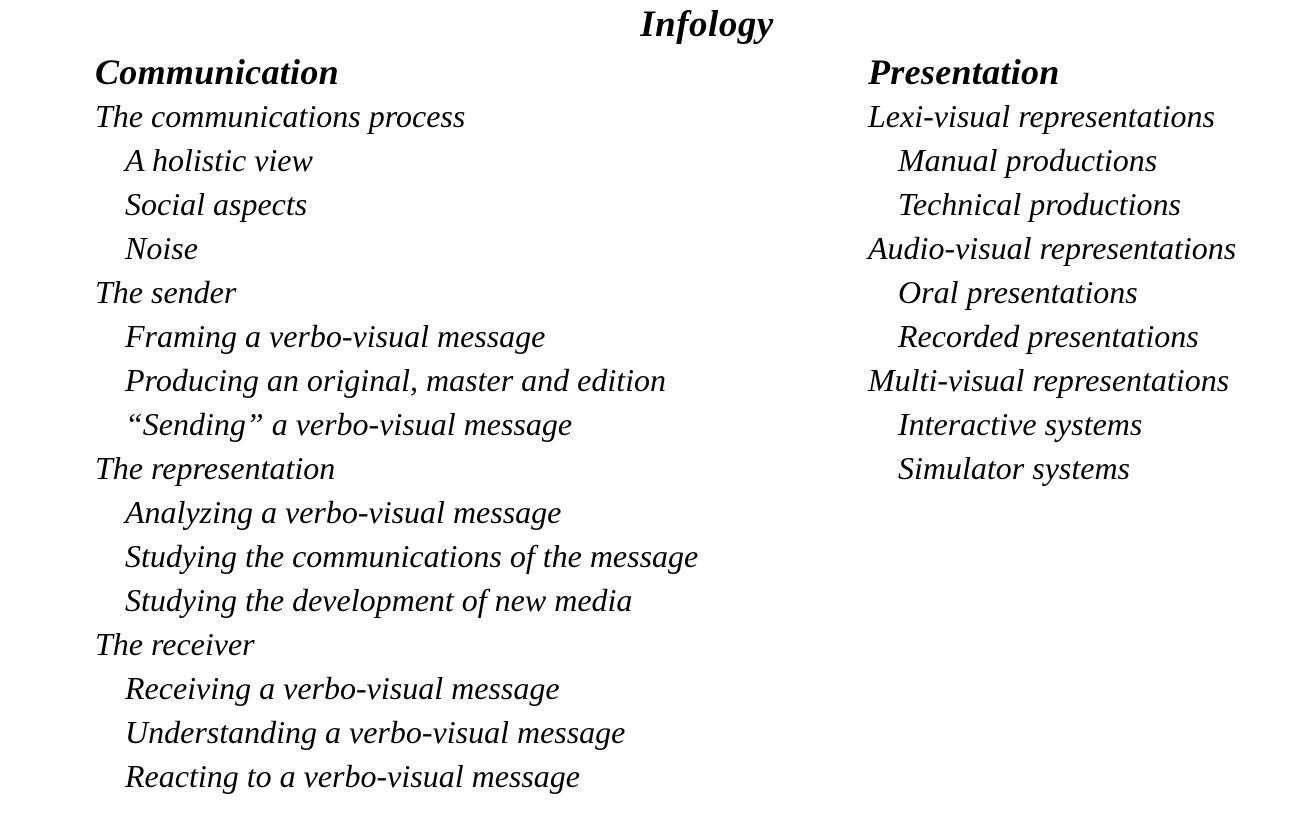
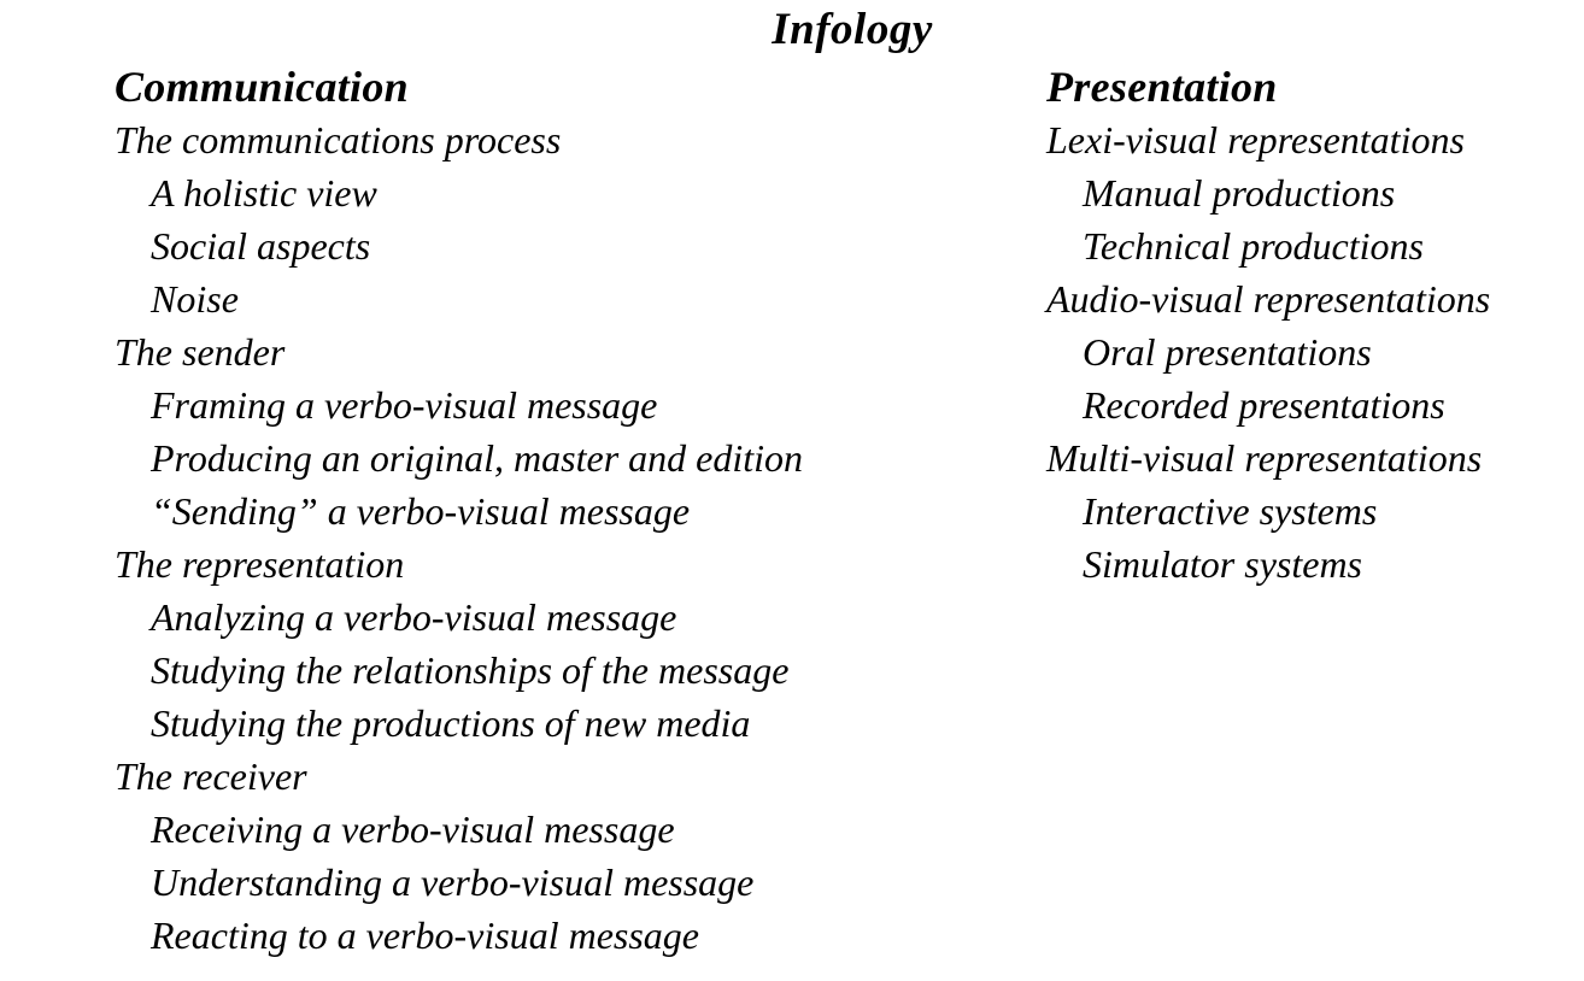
  Infology
  Communication
  The communications process
  A holistic view
  Social aspects
  Noise
  The sender
  Framing a verbo-visual message
  Producing an original, master and edition
  “Sending” a verbo-visual message
  The representation
  Analyzing a verbo-visual message
- Studying the communications of the message
+ Studying the relationships of the message
- Studying the development of new media
+ Studying the productions of new media
  The receiver
  Receiving a verbo-visual message
  Understanding a verbo-visual message
  Reacting to a verbo-visual message
  Presentation
  Lexi-visual representations
  Manual productions
  Technical productions
  Audio-visual representations
  Oral presentations
  Recorded presentations
  Multi-visual representations
  Interactive systems
  Simulator systems
